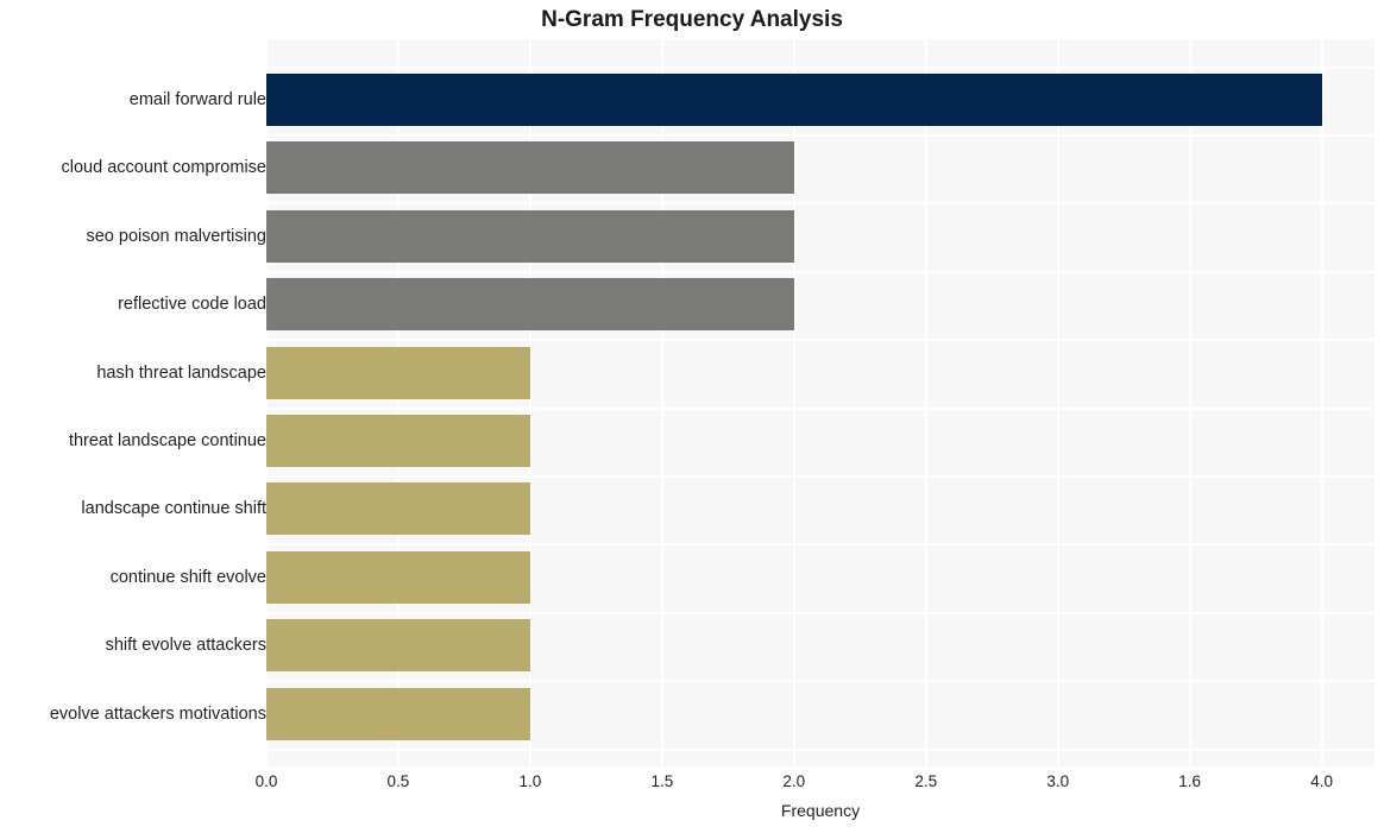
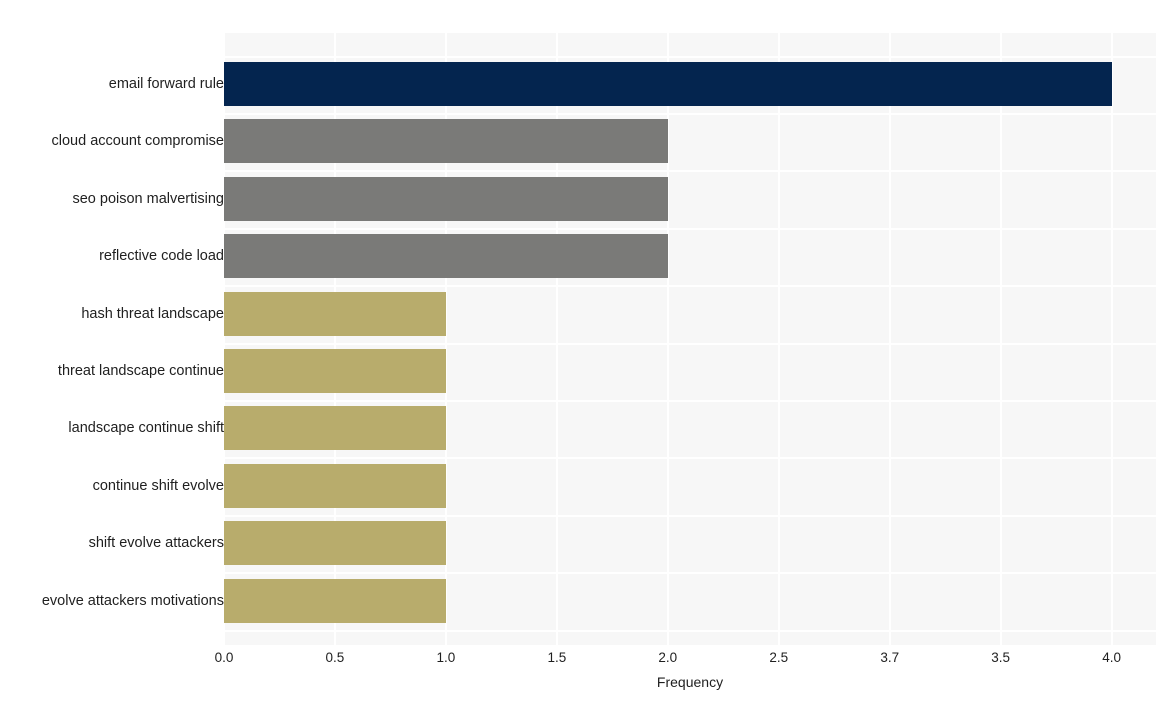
- N-Gram Frequency Analysis
  email forward rule
  cloud account compromise
  seo poison malvertising
  reflective code load
  hash threat landscape
  threat landscape continue
  landscape continue shift
  continue shift evolve
  shift evolve attackers
  evolve attackers motivations
  0.0
  0.5
  1.0
  1.5
  2.0
  2.5
- 3.0
+ 3.7
- 1.6
+ 3.5
  4.0
  Frequency
